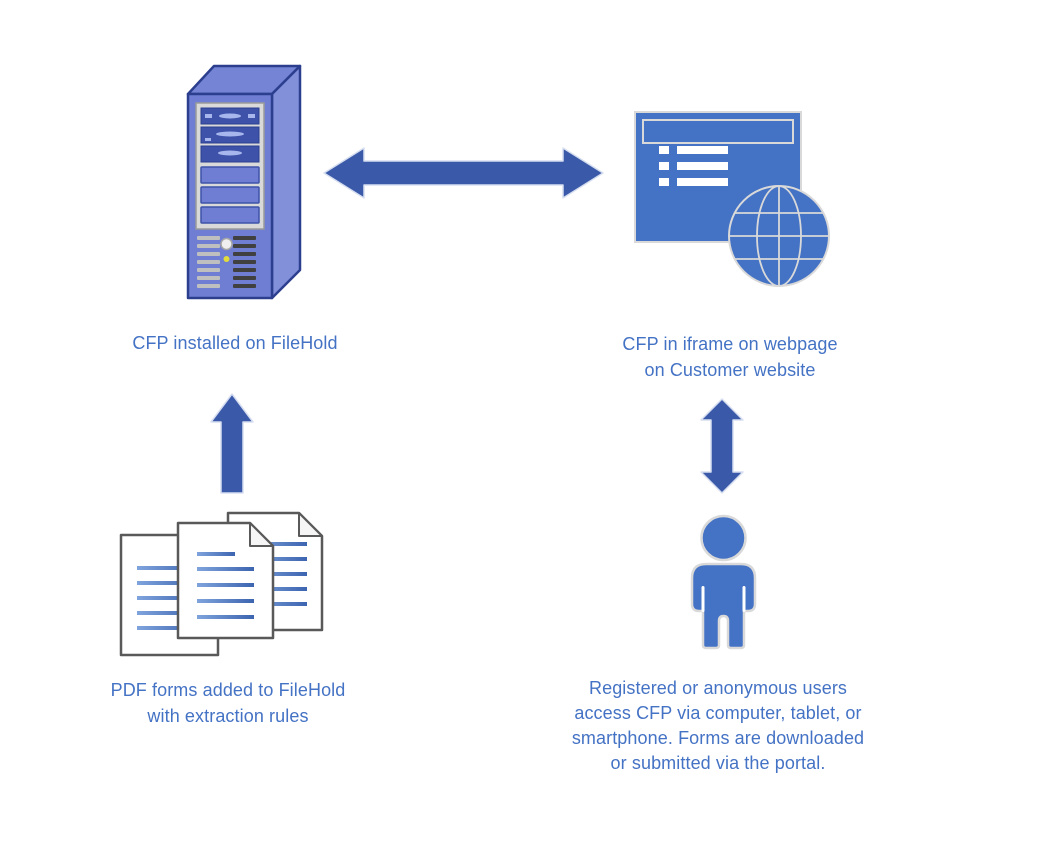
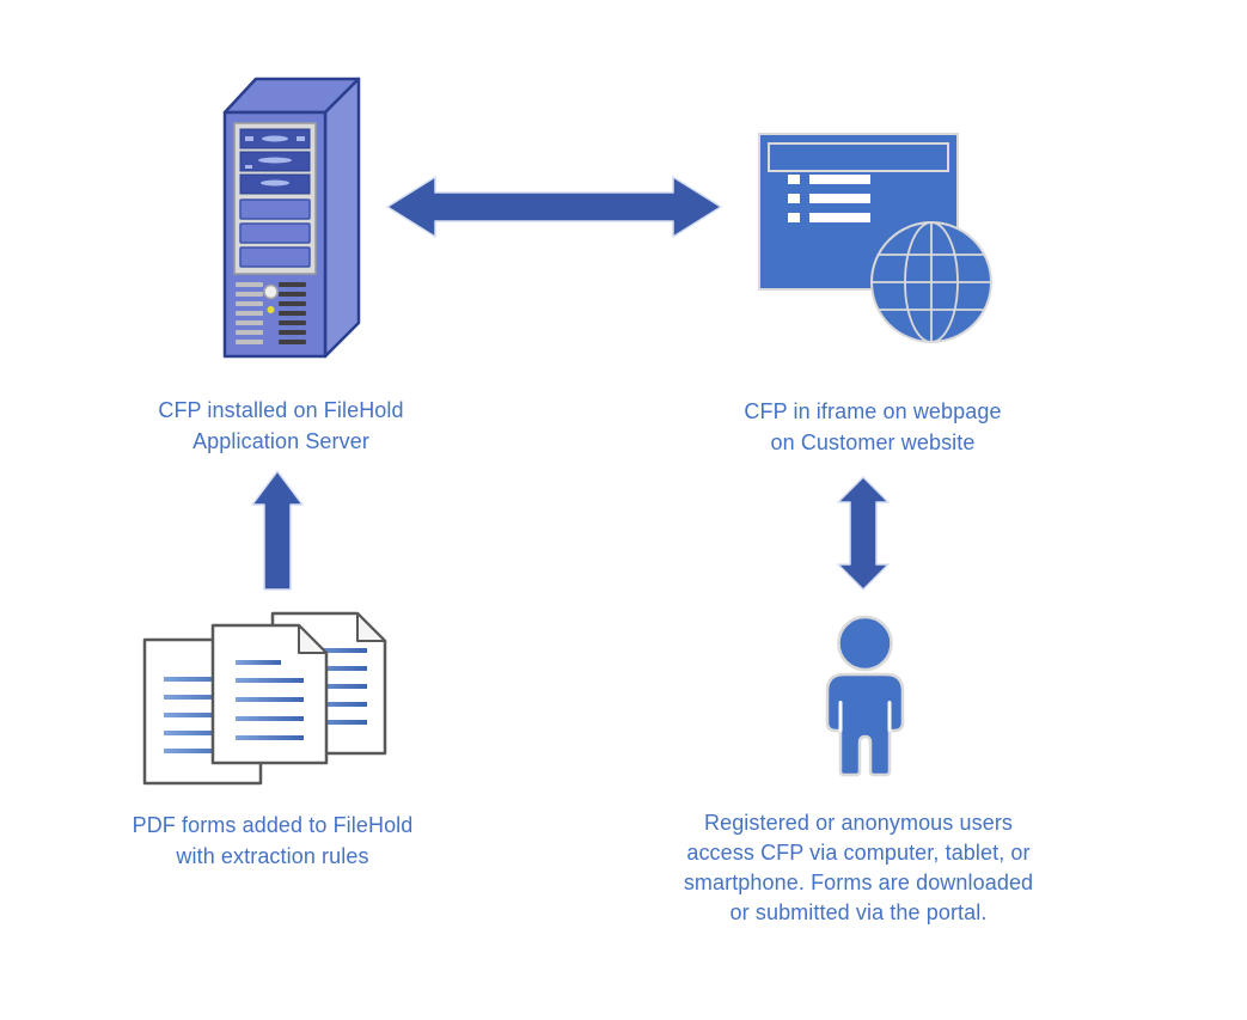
  CFP installed on FileHold
+ Application Server
  CFP in iframe on webpage
  on Customer website
  PDF forms added to FileHold
  with extraction rules
  Registered or anonymous users
  access CFP via computer, tablet, or
  smartphone. Forms are downloaded
  or submitted via the portal.
